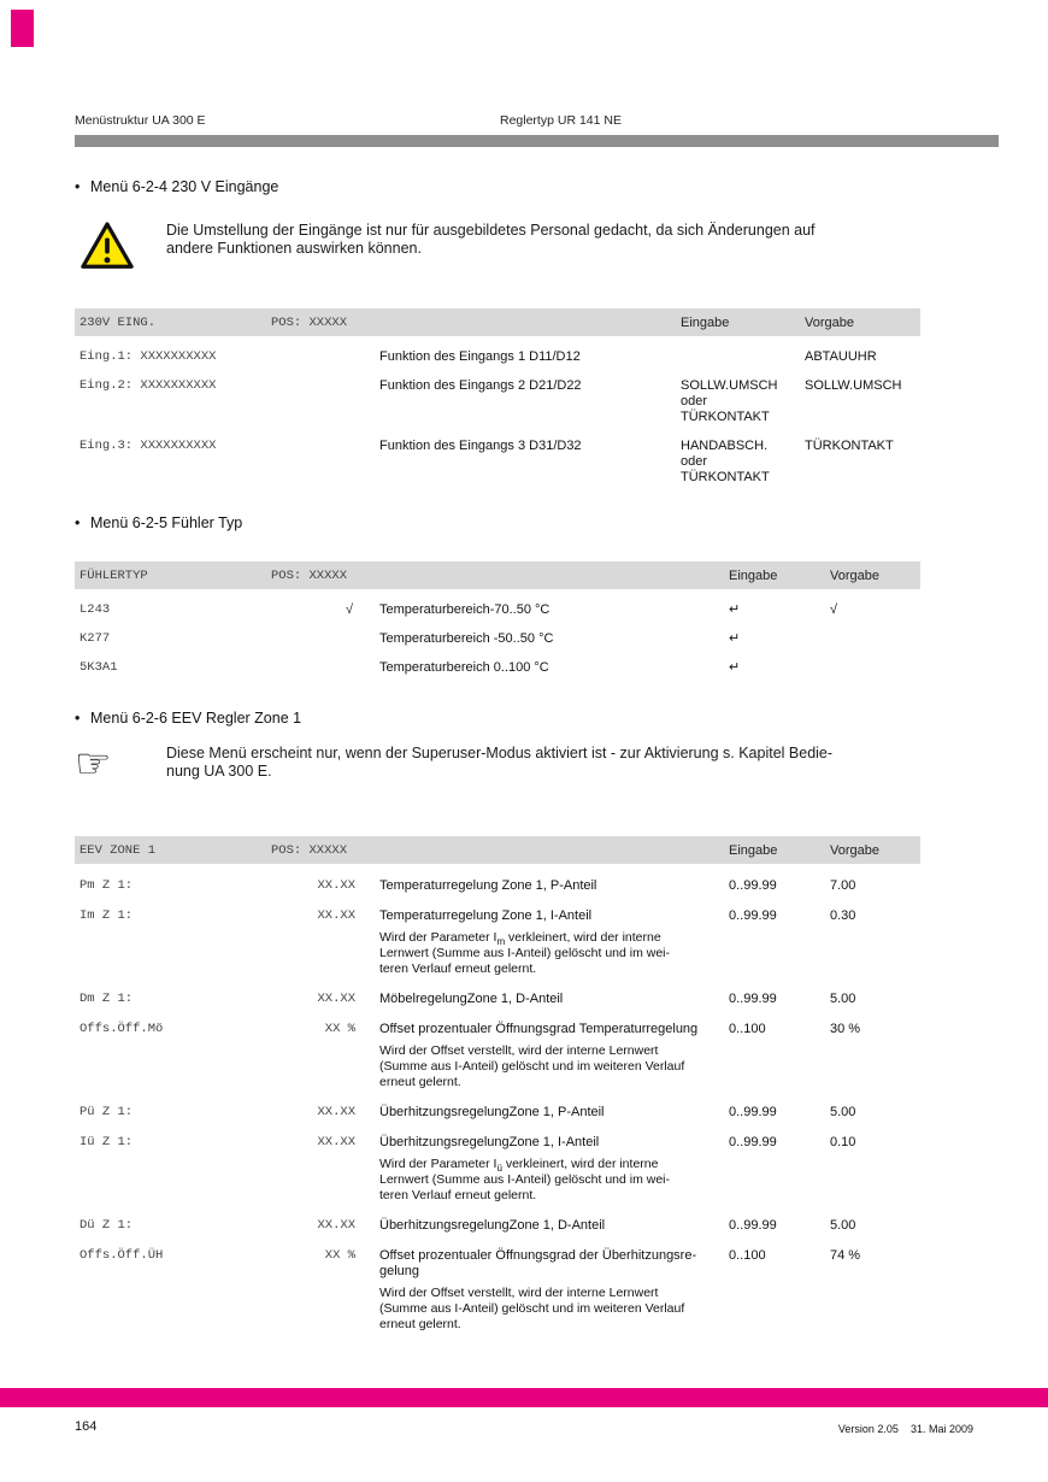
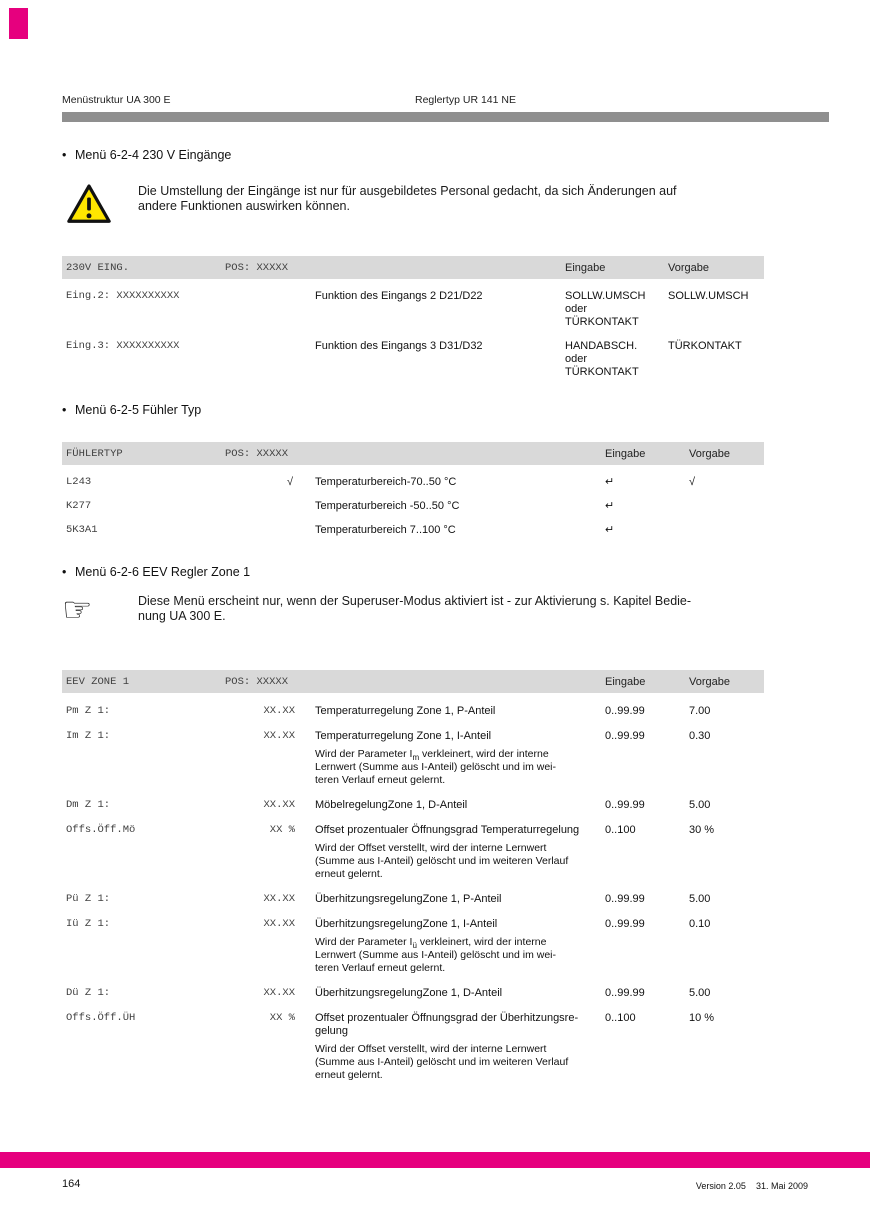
  Menüstruktur UA 300 E
  Reglertyp UR 141 NE
  •
  Menü 6-2-4 230 V Eingänge
  Die Umstellung der Eingänge ist nur für ausgebildetes Personal gedacht, da sich Änderungen auf
  andere Funktionen auswirken können.
  230V EING.
  POS: XXXXX
  Eingabe
  Vorgabe
- Eing.1: XXXXXXXXXX
- Funktion des Eingangs 1 D11/D12
- ABTAUUHR
  Eing.2: XXXXXXXXXX
  Funktion des Eingangs 2 D21/D22
  SOLLW.UMSCH
  oder
  TÜRKONTAKT
  SOLLW.UMSCH
  Eing.3: XXXXXXXXXX
  Funktion des Eingangs 3 D31/D32
  HANDABSCH.
  oder
  TÜRKONTAKT
  TÜRKONTAKT
  •
  Menü 6-2-5 Fühler Typ
  FÜHLERTYP
  POS: XXXXX
  Eingabe
  Vorgabe
  L243
  √
  Temperaturbereich-70..50 °C
  ↵
  √
  K277
  Temperaturbereich -50..50 °C
  ↵
  5K3A1
- Temperaturbereich 0..100 °C
+ Temperaturbereich 7..100 °C
  ↵
  •
  Menü 6-2-6 EEV Regler Zone 1
  ☞
  Diese Menü erscheint nur, wenn der Superuser-Modus aktiviert ist - zur Aktivierung s. Kapitel Bedie-
  nung UA 300 E.
  EEV ZONE 1
  POS: XXXXX
  Eingabe
  Vorgabe
  Pm Z 1:
  XX.XX
  Temperaturregelung Zone 1, P-Anteil
  0..99.99
  7.00
  Im Z 1:
  XX.XX
  Temperaturregelung Zone 1, I-Anteil
  Wird der Parameter Im verkleinert, wird der interne
  Lernwert (Summe aus I-Anteil) gelöscht und im wei-
  teren Verlauf erneut gelernt.
  0..99.99
  0.30
  Dm Z 1:
  XX.XX
  MöbelregelungZone 1, D-Anteil
  0..99.99
  5.00
  Offs.Öff.Mö
  XX %
  Offset prozentualer Öffnungsgrad Temperaturregelung
  Wird der Offset verstellt, wird der interne Lernwert
  (Summe aus I-Anteil) gelöscht und im weiteren Verlauf
  erneut gelernt.
  0..100
  30 %
  Pü Z 1:
  XX.XX
  ÜberhitzungsregelungZone 1, P-Anteil
  0..99.99
  5.00
  Iü Z 1:
  XX.XX
  ÜberhitzungsregelungZone 1, I-Anteil
  Wird der Parameter Iü verkleinert, wird der interne
  Lernwert (Summe aus I-Anteil) gelöscht und im wei-
  teren Verlauf erneut gelernt.
  0..99.99
  0.10
  Dü Z 1:
  XX.XX
  ÜberhitzungsregelungZone 1, D-Anteil
  0..99.99
  5.00
  Offs.Öff.ÜH
  XX %
  Offset prozentualer Öffnungsgrad der Überhitzungsre-
  gelung
  Wird der Offset verstellt, wird der interne Lernwert
  (Summe aus I-Anteil) gelöscht und im weiteren Verlauf
  erneut gelernt.
  0..100
- 74 %
+ 10 %
  164
  Version 2.05 31. Mai 2009
